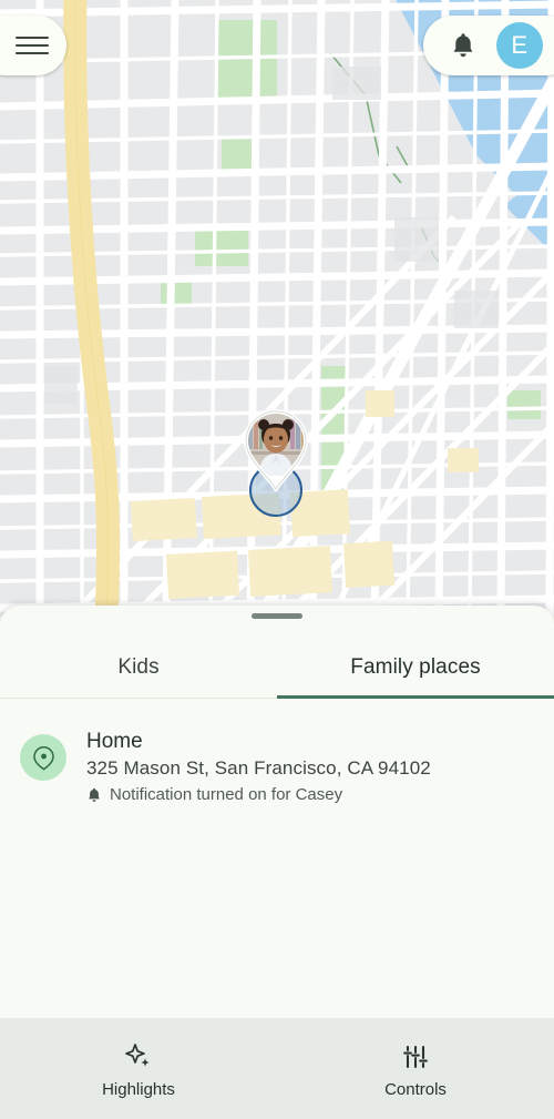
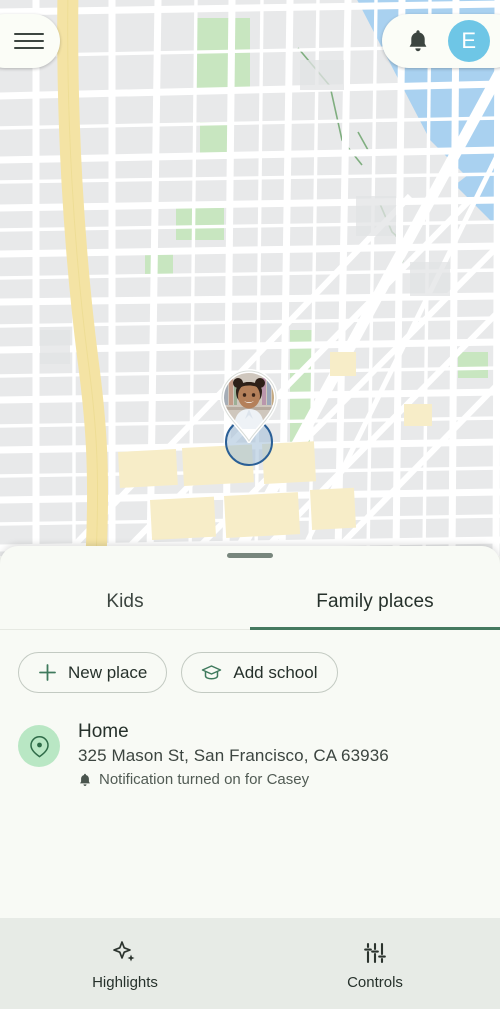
  E
  Kids
  Family places
+ New place
+ Add school
  Home
- 325 Mason St, San Francisco, CA 94102
+ 325 Mason St, San Francisco, CA 63936
  Notification turned on for Casey
  Highlights
  Controls
